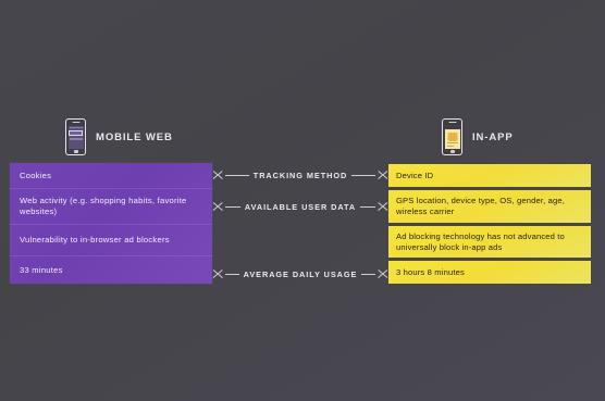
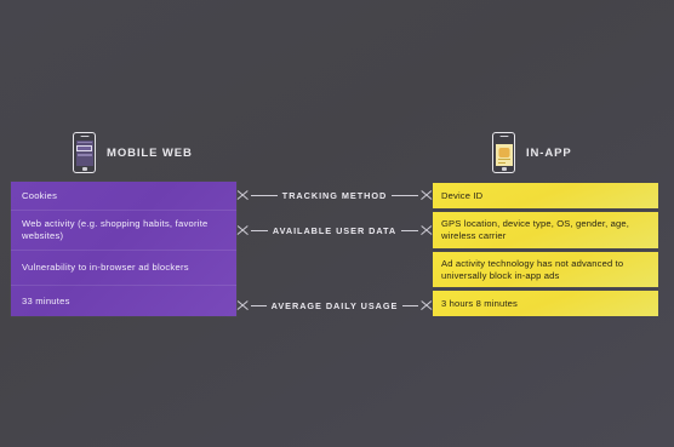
  MOBILE WEB
  IN-APP
  Cookies
  Web activity (e.g. shopping habits, favorite websites)
  Vulnerability to in-browser ad blockers
  33 minutes
  TRACKING METHOD
  AVAILABLE USER DATA
  AVERAGE DAILY USAGE
  Device ID
  GPS location, device type, OS, gender, age, wireless carrier
- Ad blocking technology has not advanced to universally block in-app ads
+ Ad activity technology has not advanced to universally block in-app ads
  3 hours 8 minutes
